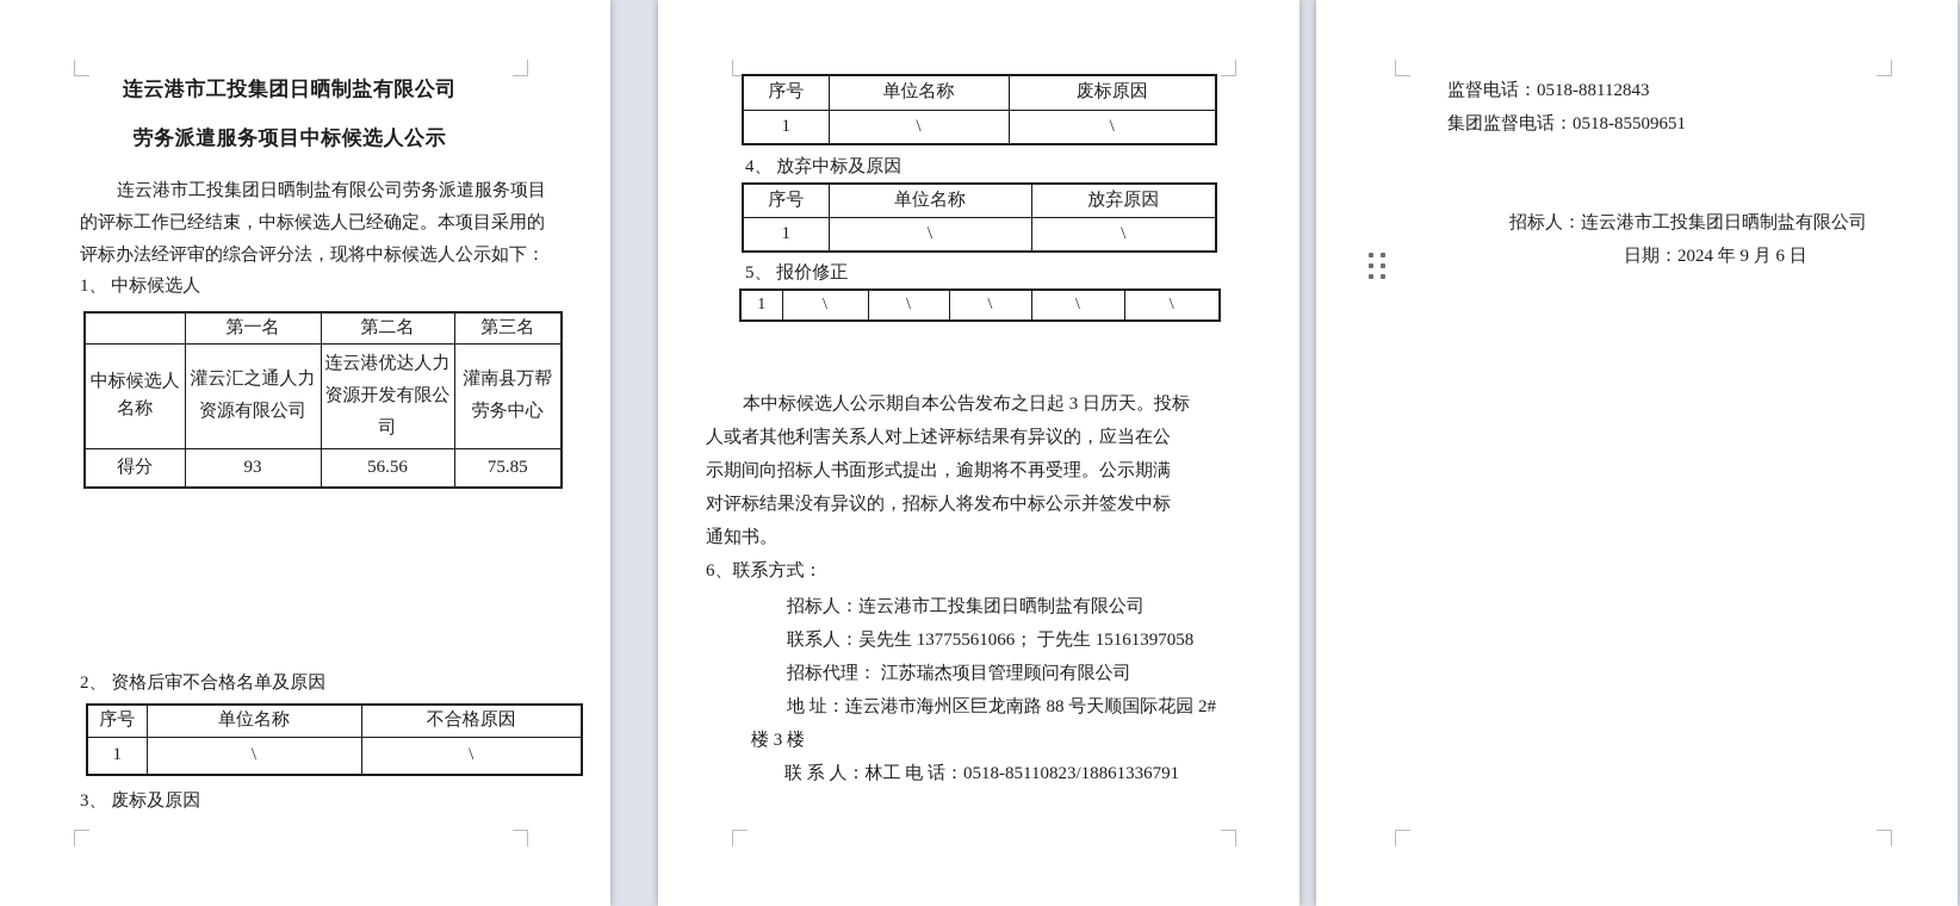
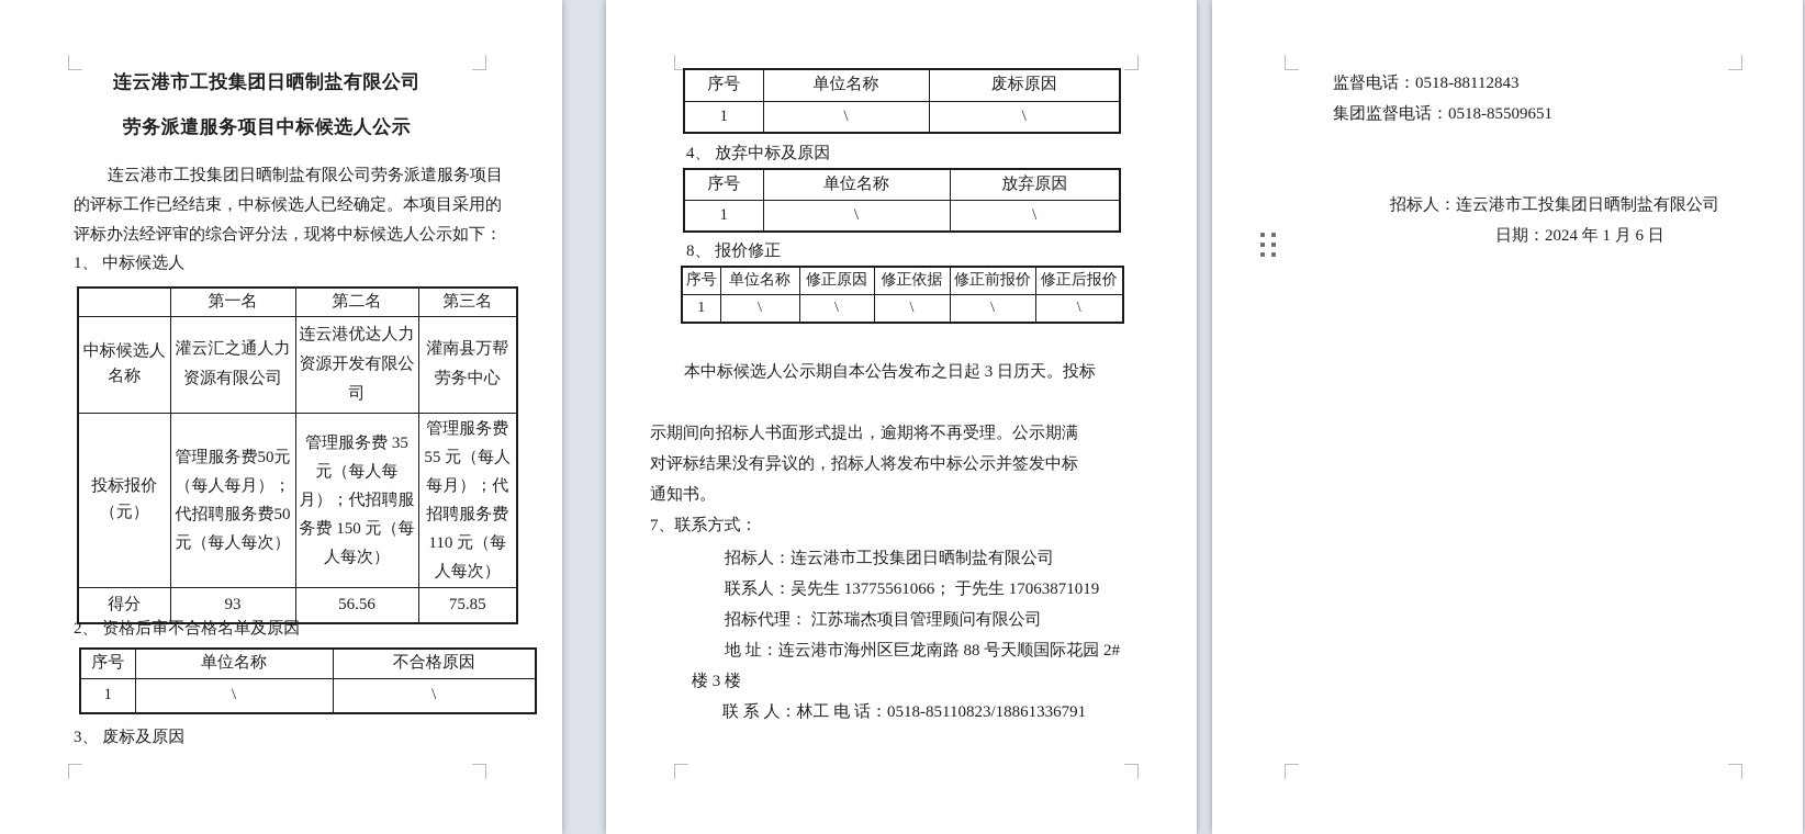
  连云港市工投集团日晒制盐有限公司
  劳务派遣服务项目中标候选人公示
  连云港市工投集团日晒制盐有限公司劳务派遣服务项目
  的评标工作已经结束，中标候选人已经确定。本项目采用的
  评标办法经评审的综合评分法，现将中标候选人公示如下：
  1、 中标候选人
  	第一名	第二名	第三名
  中标候选人 名称	灌云汇之通人力资源有限公司	连云港优达人力资源开发有限公司	灌南县万帮劳务中心
+ 投标报价 （元）	管理服务费50元（每人每月）；代招聘服务费50元（每人每次）	管理服务费 35 元（每人每月）；代招聘服务费 150 元（每人每次）	管理服务费 55 元（每人每月）；代招聘服务费 110 元（每人每次）
  得分	93	56.56	75.85
  2、 资格后审不合格名单及原因
  序号	单位名称	不合格原因
  1	\	\
  3、 废标及原因
  序号	单位名称	废标原因
  1	\	\
  4、 放弃中标及原因
  序号	单位名称	放弃原因
  1	\	\
- 5、 报价修正
+ 8、 报价修正
+ 序号	单位名称	修正原因	修正依据	修正前报价	修正后报价
  1	\	\	\	\	\
  本中标候选人公示期自本公告发布之日起 3 日历天。投标
- 人或者其他利害关系人对上述评标结果有异议的，应当在公
  示期间向招标人书面形式提出，逾期将不再受理。公示期满
  对评标结果没有异议的，招标人将发布中标公示并签发中标
  通知书。
- 6、联系方式：
+ 7、联系方式：
  招标人：连云港市工投集团日晒制盐有限公司
- 联系人：吴先生 13775561066； 于先生 15161397058
+ 联系人：吴先生 13775561066； 于先生 17063871019
  招标代理： 江苏瑞杰项目管理顾问有限公司
  地 址：连云港市海州区巨龙南路 88 号天顺国际花园 2#
  楼 3 楼
  联 系 人：林工 电 话：0518-85110823/18861336791
  监督电话：0518-88112843
  集团监督电话：0518-85509651
  招标人：连云港市工投集团日晒制盐有限公司
- 日期：2024 年 9 月 6 日
+ 日期：2024 年 1 月 6 日
